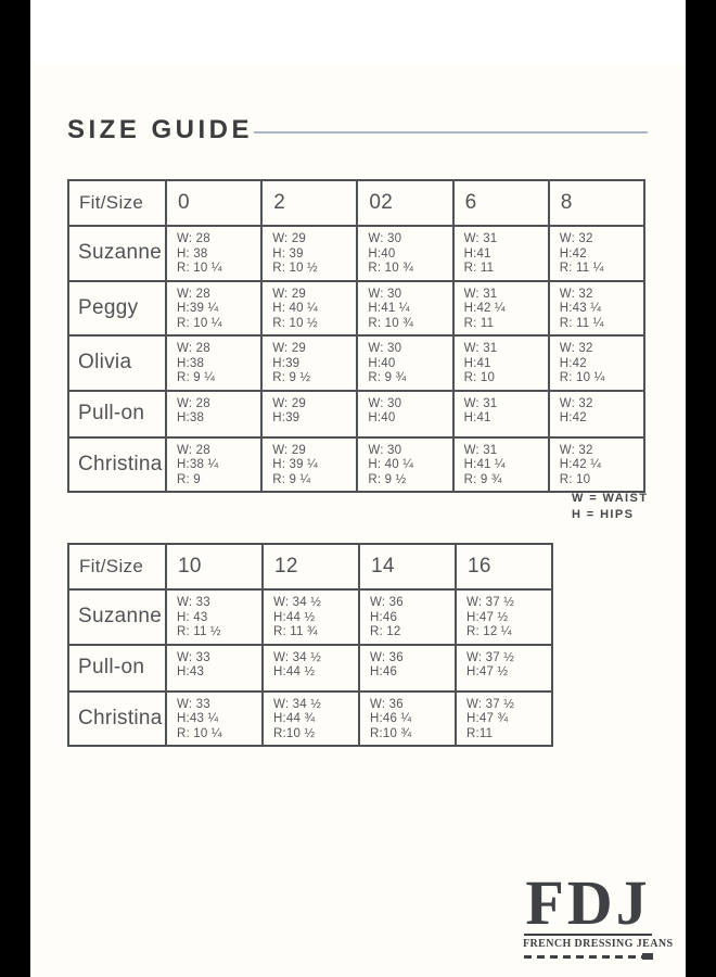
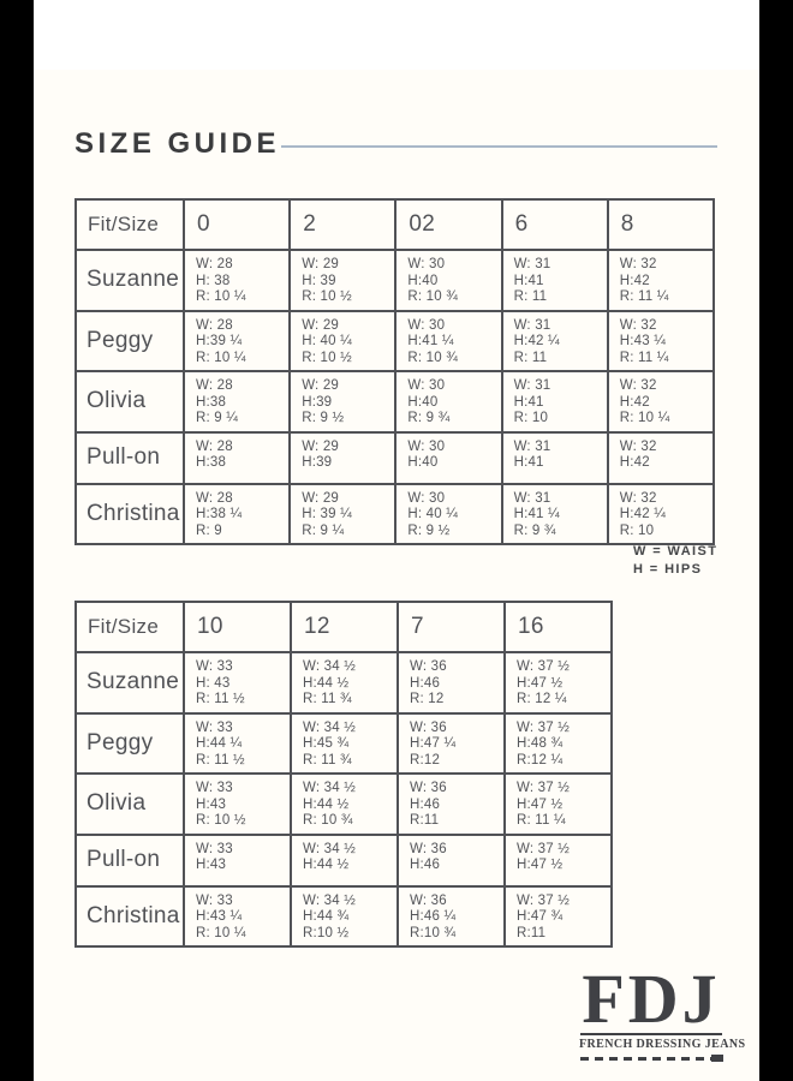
  SIZE GUIDE
  Fit/Size	0	2	02	6	8
  Suzanne	W: 28H: 38R: 10 ¼	W: 29H: 39R: 10 ½	W: 30H:40R: 10 ¾	W: 31H:41R: 11	W: 32H:42R: 11 ¼
  Peggy	W: 28H:39 ¼R: 10 ¼	W: 29H: 40 ¼R: 10 ½	W: 30H:41 ¼R: 10 ¾	W: 31H:42 ¼R: 11	W: 32H:43 ¼R: 11 ¼
  Olivia	W: 28H:38R: 9 ¼	W: 29H:39R: 9 ½	W: 30H:40R: 9 ¾	W: 31H:41R: 10	W: 32H:42R: 10 ¼
  Pull-on	W: 28H:38	W: 29H:39	W: 30H:40	W: 31H:41	W: 32H:42
  Christina	W: 28H:38 ¼R: 9	W: 29H: 39 ¼R: 9 ¼	W: 30H: 40 ¼R: 9 ½	W: 31H:41 ¼R: 9 ¾	W: 32H:42 ¼R: 10
  W = WAIST
  H = HIPS
- Fit/Size	10	12	14	16
+ Fit/Size	10	12	7	16
  Suzanne	W: 33H: 43R: 11 ½	W: 34 ½H:44 ½R: 11 ¾	W: 36H:46R: 12	W: 37 ½H:47 ½R: 12 ¼
+ Peggy	W: 33H:44 ¼R: 11 ½	W: 34 ½H:45 ¾R: 11 ¾	W: 36H:47 ¼R:12	W: 37 ½H:48 ¾R:12 ¼
+ Olivia	W: 33H:43R: 10 ½	W: 34 ½H:44 ½R: 10 ¾	W: 36H:46R:11	W: 37 ½H:47 ½R: 11 ¼
  Pull-on	W: 33H:43	W: 34 ½H:44 ½	W: 36H:46	W: 37 ½H:47 ½
  Christina	W: 33H:43 ¼R: 10 ¼	W: 34 ½H:44 ¾R:10 ½	W: 36H:46 ¼R:10 ¾	W: 37 ½H:47 ¾R:11
  FDJ
  FRENCH DRESSING JEANS
